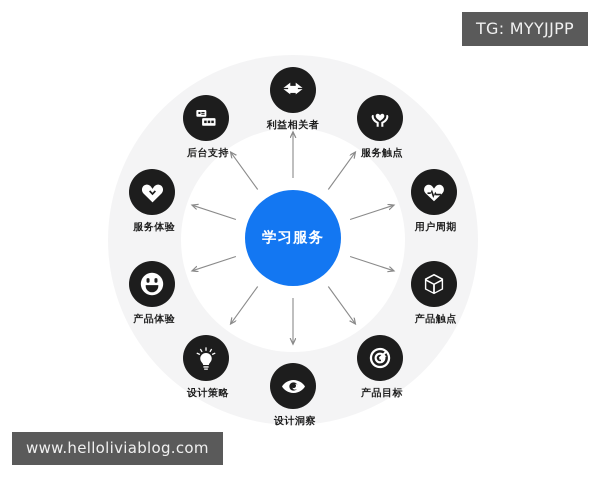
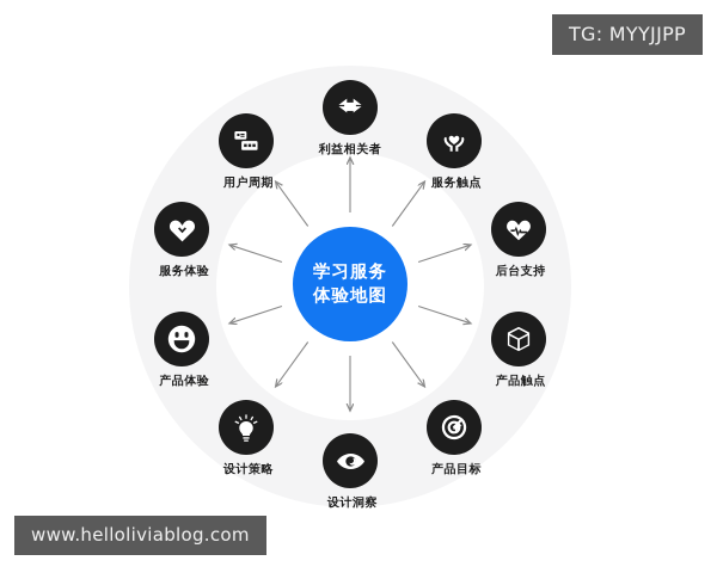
  学习服务
+ 体验地图
  利益相关者
  服务触点
- 用户周期
+ 后台支持
  产品触点
  产品目标
  设计洞察
  设计策略
  产品体验
  服务体验
- 后台支持
+ 用户周期
  TG: MYYJJPP
  www.helloliviablog.com
